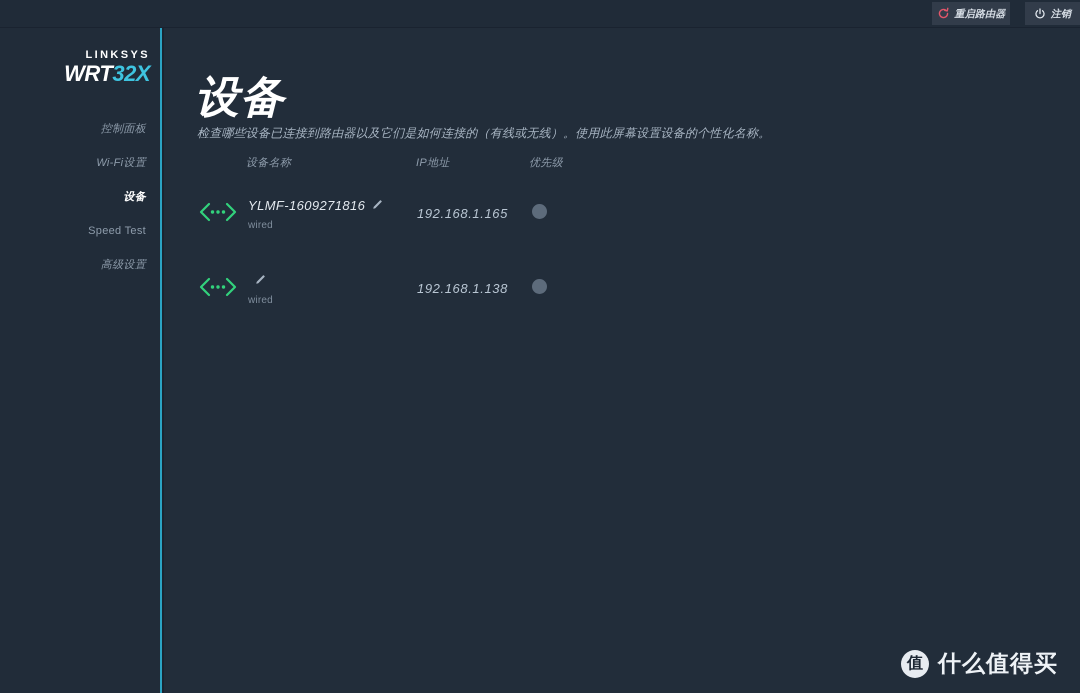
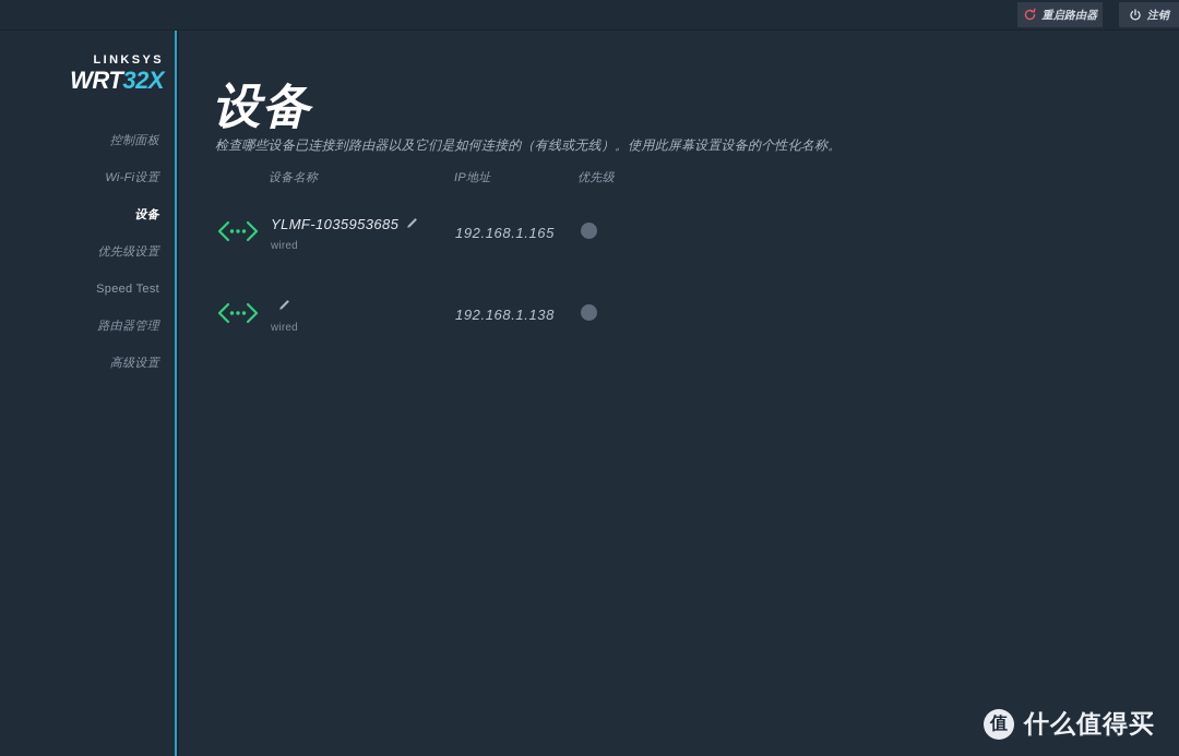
  重启路由器
  注销
  LINKSYS
  WRT32X
  控制面板
  Wi-Fi设置
  设备
+ 优先级设置
  Speed Test
+ 路由器管理
  高级设置
  设备
  检查哪些设备已连接到路由器以及它们是如何连接的（有线或无线）。使用此屏幕设置设备的个性化名称。
  设备名称
  IP地址
  优先级
- YLMF-1609271816
+ YLMF-1035953685
  wired
  192.168.1.165
  wired
  192.168.1.138
  值
  什么值得买
